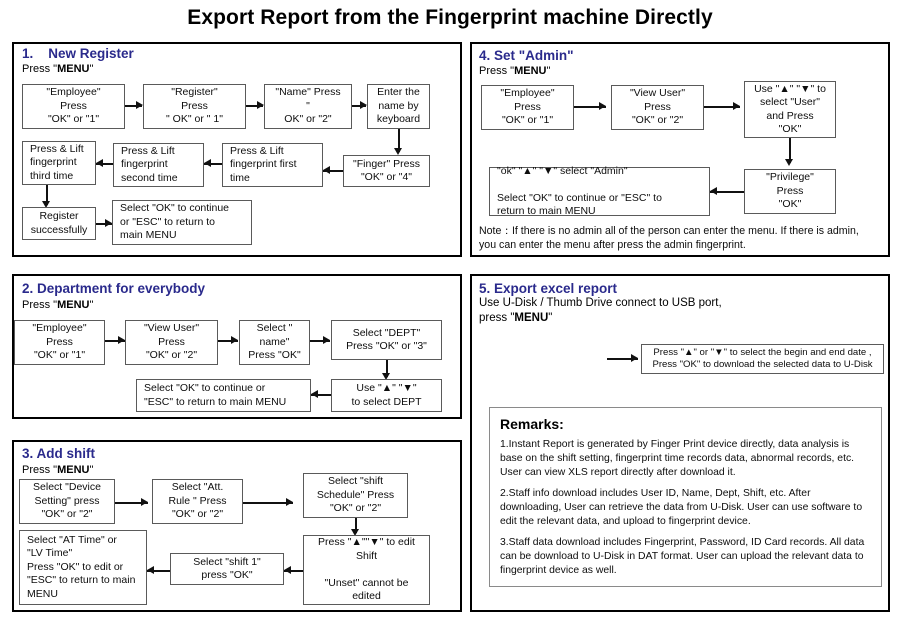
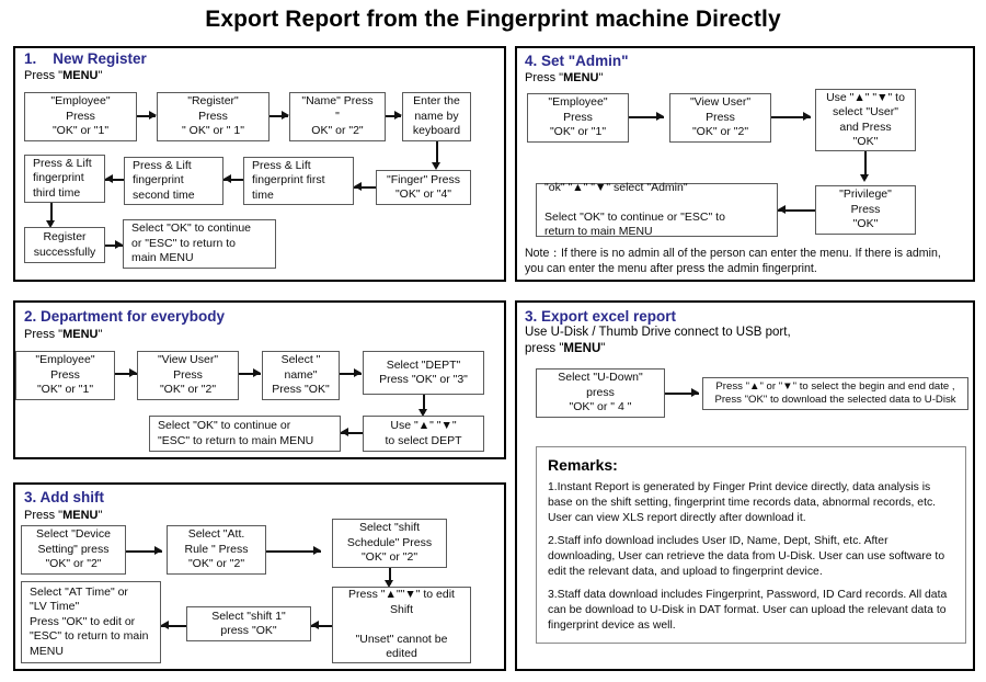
  Export Report from the Fingerprint machine Directly
  1. New Register
  Press "MENU"
  "Employee"
  Press
  "OK" or "1"
  "Register"
  Press
  " OK" or " 1"
  "Name" Press
  "
  OK" or "2"
  Enter the
  name by
  keyboard
  "Finger" Press
  "OK" or "4"
  Press & Lift
  fingerprint first
  time
  Press & Lift
  fingerprint
  second time
  Press & Lift
  fingerprint
  third time
  Register
  successfully
  Select "OK" to continue
  or "ESC" to return to
  main MENU
  2. Department for everybody
  Press "MENU"
  "Employee"
  Press
  "OK" or "1"
  "View User"
  Press
  "OK" or "2"
  Select "
  name"
  Press "OK"
  Select "DEPT"
  Press "OK" or "3"
  Use "▲" "▼"
  to select DEPT
  Select "OK" to continue or
  "ESC" to return to main MENU
  3. Add shift
  Press "MENU"
  Select "Device
  Setting" press
  "OK" or "2"
  Select "Att.
  Rule " Press
  "OK" or "2"
  Select "shift
  Schedule" Press
  "OK" or "2"
  Press "▲""▼" to edit
  Shift
  "Unset" cannot be
  edited
  Select "shift 1"
  press "OK"
  Select "AT Time" or
  "LV Time"
  Press "OK" to edit or
  "ESC" to return to main
  MENU
  4. Set "Admin"
  Press "MENU"
  "Employee"
  Press
  "OK" or "1"
  "View User"
  Press
  "OK" or "2"
  Use "▲" "▼" to
  select "User"
  and Press
  "OK"
  "Privilege"
  Press
  "OK"
  "ok" "▲" "▼" select "Admin"
  Select "OK" to continue or "ESC" to
  return to main MENU
  Note：If there is no admin all of the person can enter the menu. If there is admin,
  you can enter the menu after press the admin fingerprint.
- 5. Export excel report
+ 3. Export excel report
  Use U-Disk / Thumb Drive connect to USB port,
  press "MENU"
+ Select "U-Down"
+ press
+ "OK" or " 4 "
  Press "▲" or "▼" to select the begin and end date ,
  Press "OK" to download the selected data to U-Disk
  Remarks:
  1.Instant Report is generated by Finger Print device directly, data analysis is base on the shift setting, fingerprint time records data, abnormal records, etc. User can view XLS report directly after download it.
  2.Staff info download includes User ID, Name, Dept, Shift, etc. After downloading, User can retrieve the data from U-Disk. User can use software to edit the relevant data, and upload to fingerprint device.
  3.Staff data download includes Fingerprint, Password, ID Card records. All data can be download to U-Disk in DAT format. User can upload the relevant data to fingerprint device as well.
